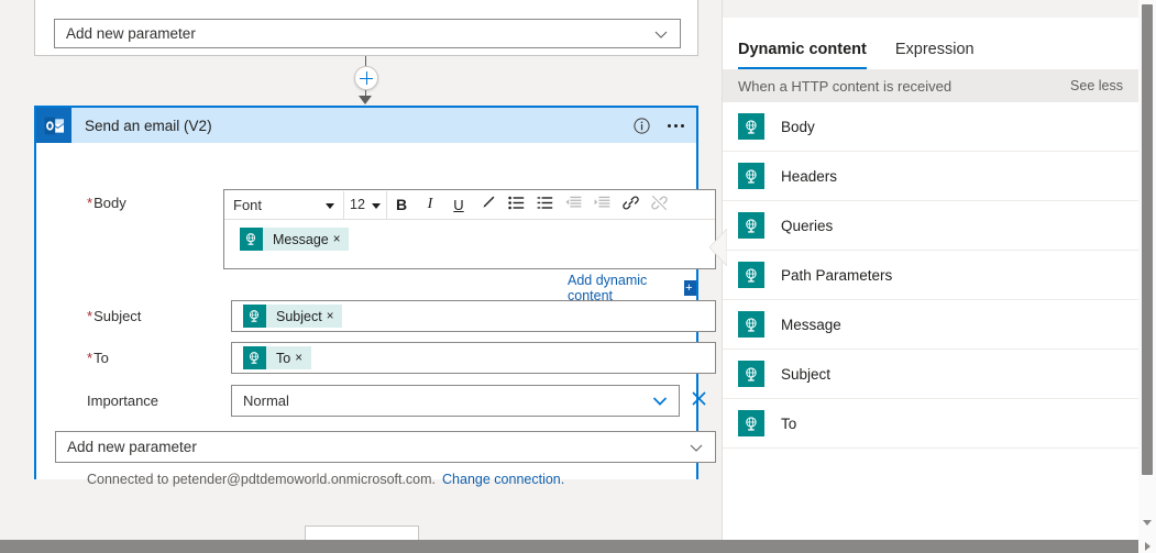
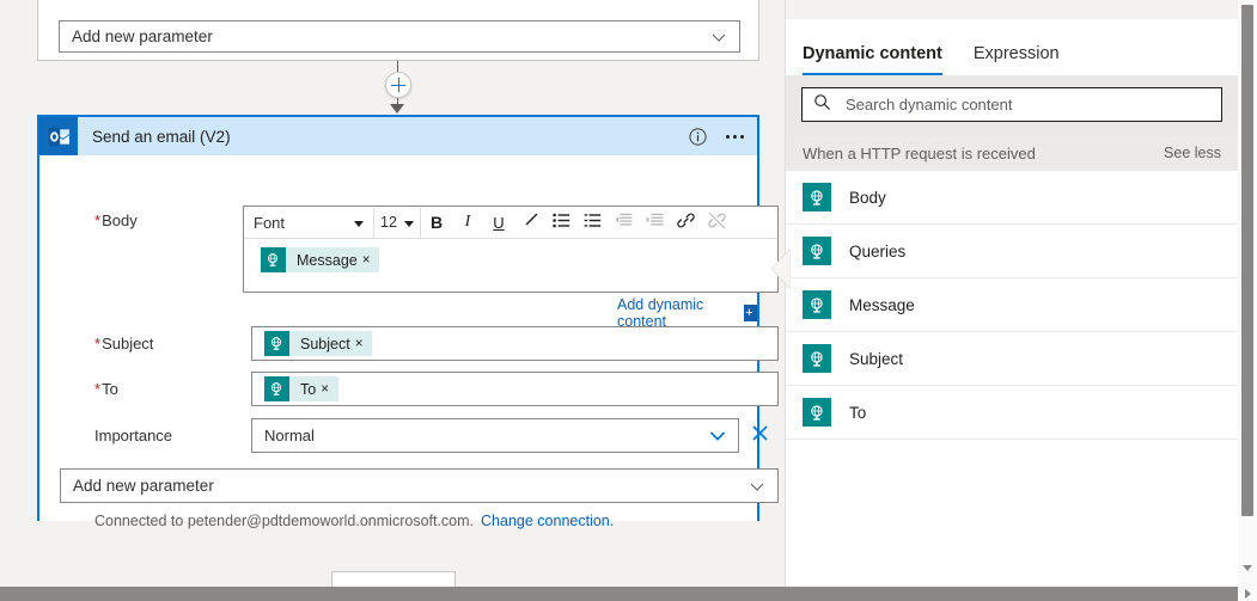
  Add new parameter
  Send an email (V2)
  *Body
  Font
  12
  B
  I
  U
  Message
  ×
  Add dynamic content
  +
  *Subject
  Subject
  ×
  *To
  To
  ×
  Importance
  Normal
  Add new parameter
  Connected to petender@pdtdemoworld.onmicrosoft.com. Change connection.
  Dynamic content
  Expression
+ Search dynamic content
- When a HTTP content is received
+ When a HTTP request is received
  See less
  Body
- Headers
  Queries
- Path Parameters
  Message
  Subject
  To
